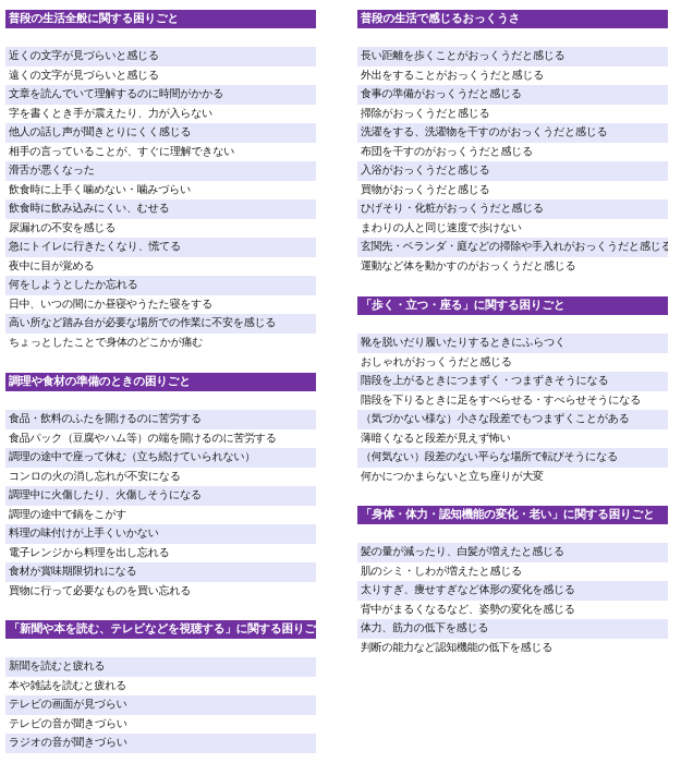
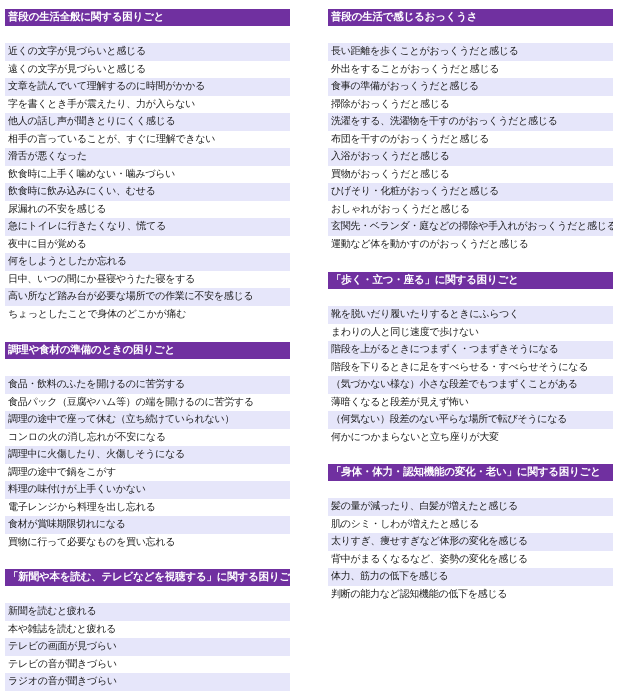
  普段の生活全般に関する困りごと
  近くの文字が見づらいと感じる
  遠くの文字が見づらいと感じる
  文章を読んでいて理解するのに時間がかかる
  字を書くとき手が震えたり、力が入らない
  他人の話し声が聞きとりにくく感じる
  相手の言っていることが、すぐに理解できない
  滑舌が悪くなった
  飲食時に上手く噛めない・噛みづらい
  飲食時に飲み込みにくい、むせる
  尿漏れの不安を感じる
  急にトイレに行きたくなり、慌てる
  夜中に目が覚める
  何をしようとしたか忘れる
  日中、いつの間にか昼寝やうたた寝をする
  高い所など踏み台が必要な場所での作業に不安を感じる
  ちょっとしたことで身体のどこかが痛む
  調理や食材の準備のときの困りごと
  食品・飲料のふたを開けるのに苦労する
  食品パック（豆腐やハム等）の端を開けるのに苦労する
  調理の途中で座って休む（立ち続けていられない）
  コンロの火の消し忘れが不安になる
  調理中に火傷したり、火傷しそうになる
  調理の途中で鍋をこがす
  料理の味付けが上手くいかない
  電子レンジから料理を出し忘れる
  食材が賞味期限切れになる
  買物に行って必要なものを買い忘れる
  「新聞や本を読む、テレビなどを視聴する」に関する困りご
  新聞を読むと疲れる
  本や雑誌を読むと疲れる
  テレビの画面が見づらい
  テレビの音が聞きづらい
  ラジオの音が聞きづらい
  普段の生活で感じるおっくうさ
  長い距離を歩くことがおっくうだと感じる
  外出をすることがおっくうだと感じる
  食事の準備がおっくうだと感じる
  掃除がおっくうだと感じる
  洗濯をする、洗濯物を干すのがおっくうだと感じる
  布団を干すのがおっくうだと感じる
  入浴がおっくうだと感じる
  買物がおっくうだと感じる
  ひげそり・化粧がおっくうだと感じる
- まわりの人と同じ速度で歩けない
+ おしゃれがおっくうだと感じる
  玄関先・ベランダ・庭などの掃除や手入れがおっくうだと感じる
  運動など体を動かすのがおっくうだと感じる
  「歩く・立つ・座る」に関する困りごと
  靴を脱いだり履いたりするときにふらつく
- おしゃれがおっくうだと感じる
+ まわりの人と同じ速度で歩けない
  階段を上がるときにつまずく・つまずきそうになる
  階段を下りるときに足をすべらせる・すべらせそうになる
  （気づかない様な）小さな段差でもつまずくことがある
  薄暗くなると段差が見えず怖い
  （何気ない）段差のない平らな場所で転びそうになる
  何かにつかまらないと立ち座りが大変
  「身体・体力・認知機能の変化・老い」に関する困りごと
  髪の量が減ったり、白髪が増えたと感じる
  肌のシミ・しわが増えたと感じる
  太りすぎ、痩せすぎなど体形の変化を感じる
  背中がまるくなるなど、姿勢の変化を感じる
  体力、筋力の低下を感じる
  判断の能力など認知機能の低下を感じる
